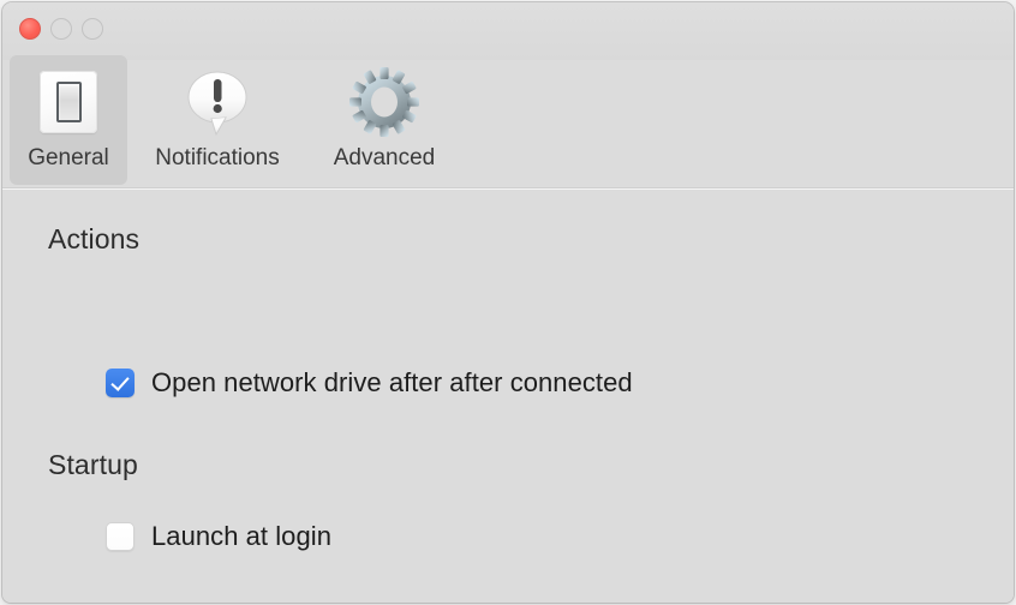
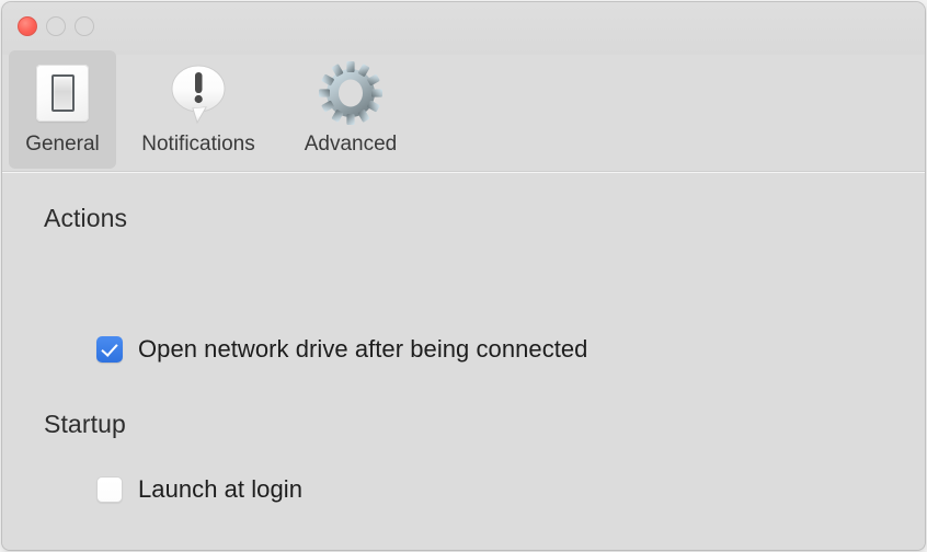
  General
  Notifications
  Advanced
  Actions
- Open network drive after after connected
+ Open network drive after being connected
  Startup
  Launch at login
